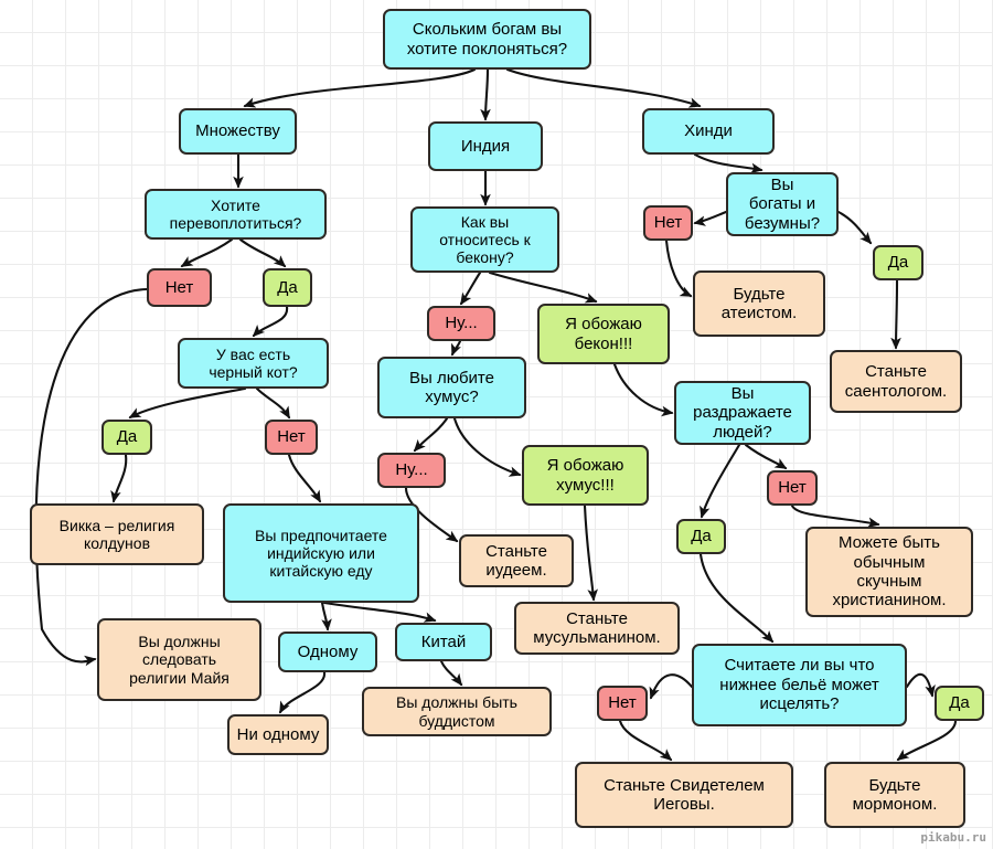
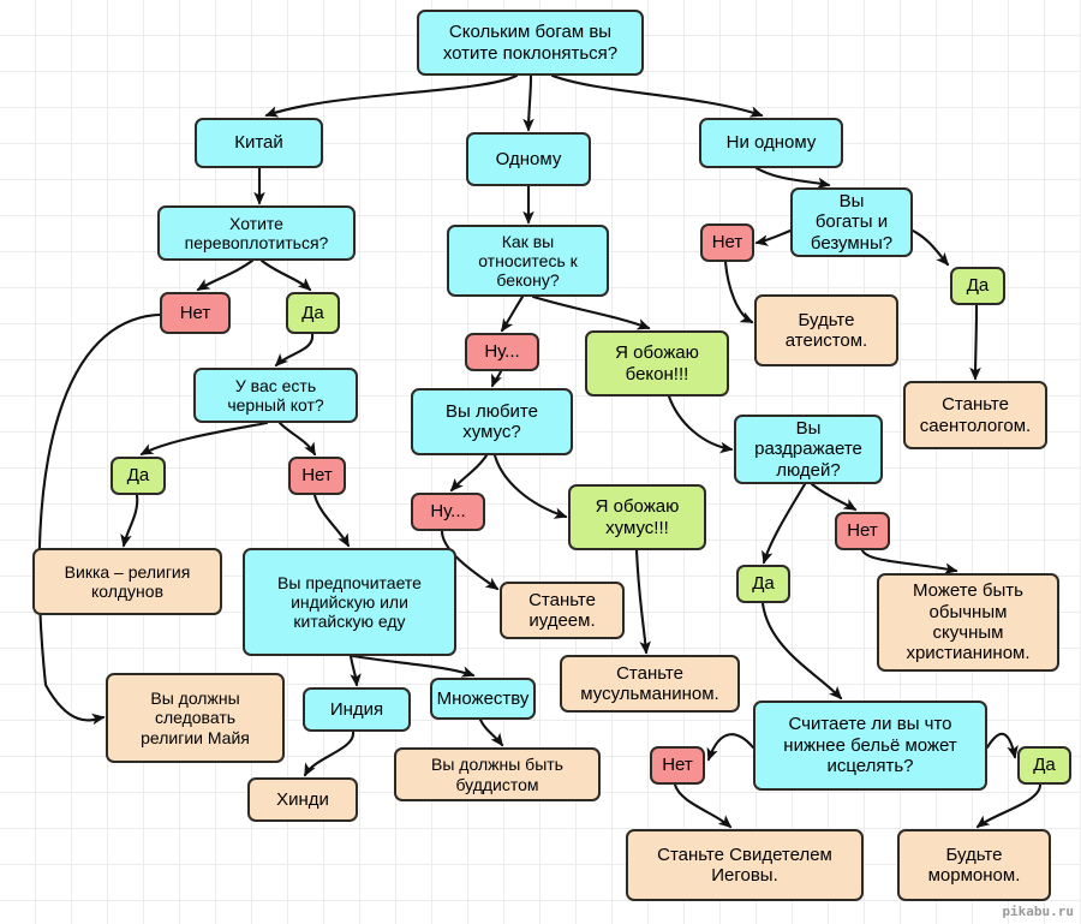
  Скольким богам вы
  хотите поклоняться?
- Множеству
+ Китай
- Индия
+ Одному
- Хинди
+ Ни одному
  Хотите
  перевоплотиться?
  Нет
  Да
  У вас есть
  черный кот?
  Да
  Нет
  Викка – религия
  колдунов
  Вы должны
  следовать
  религии Майя
  Вы предпочитаете
  индийскую или
  китайскую еду
- Одному
+ Индия
- Китай
+ Множеству
- Ни одному
+ Хинди
  Вы должны быть
  буддистом
  Как вы
  относитесь к
  бекону?
  Ну...
  Я обожаю
  бекон!!!
  Вы любите
  хумус?
  Ну...
  Я обожаю
  хумус!!!
  Станьте
  иудеем.
  Станьте
  мусульманином.
  Вы
  богаты и
  безумны?
  Нет
  Да
  Будьте
  атеистом.
  Станьте
  саентологом.
  Вы
  раздражаете
  людей?
  Нет
  Да
  Можете быть
  обычным
  скучным
  христианином.
  Считаете ли вы что
  нижнее бельё может
  исцелять?
  Нет
  Да
  Станьте Свидетелем
  Иеговы.
  Будьте
  мормоном.
  pikabu.ru
